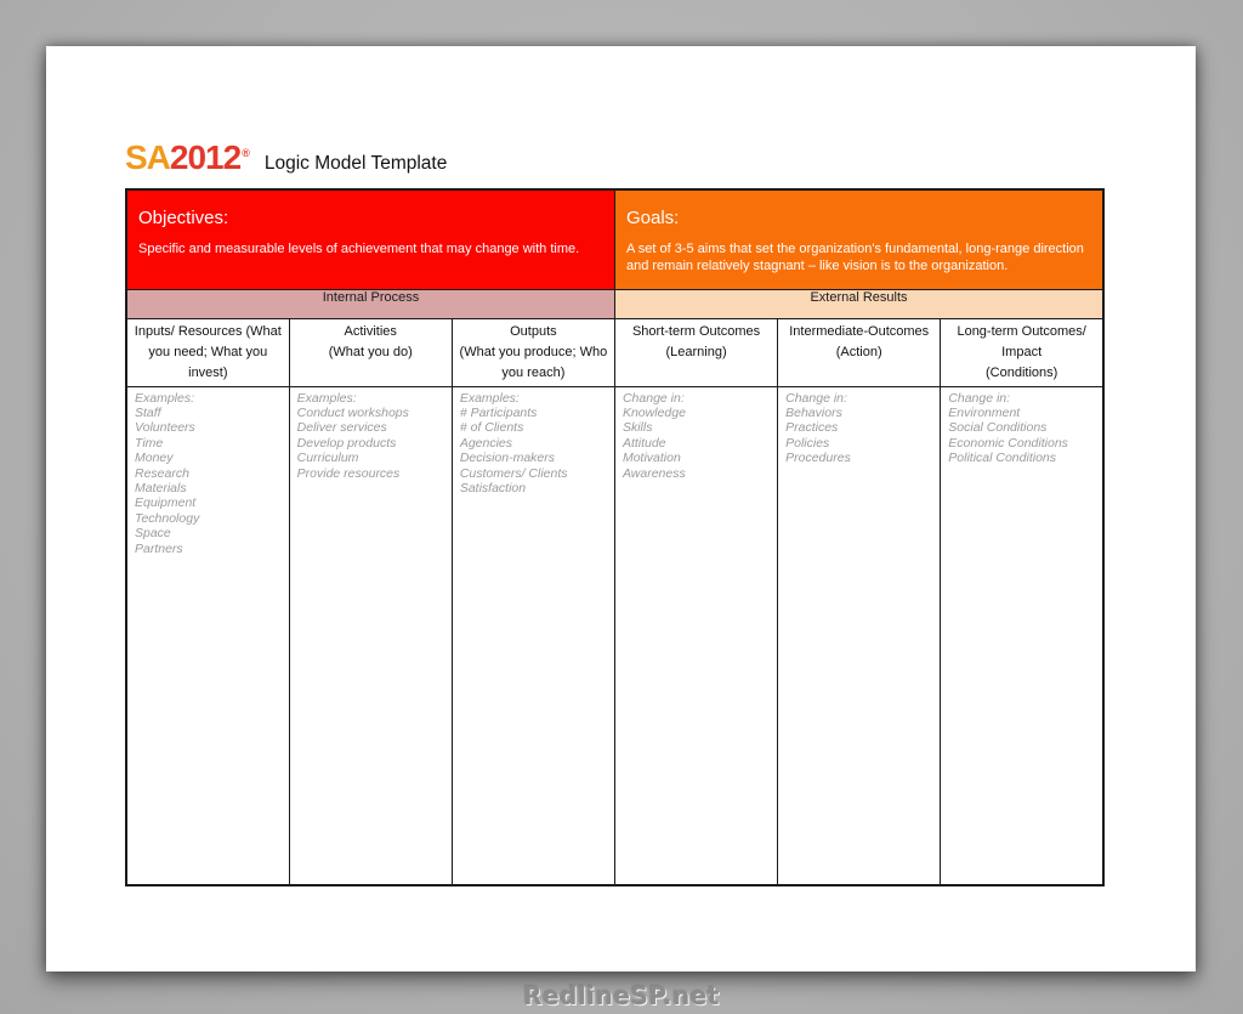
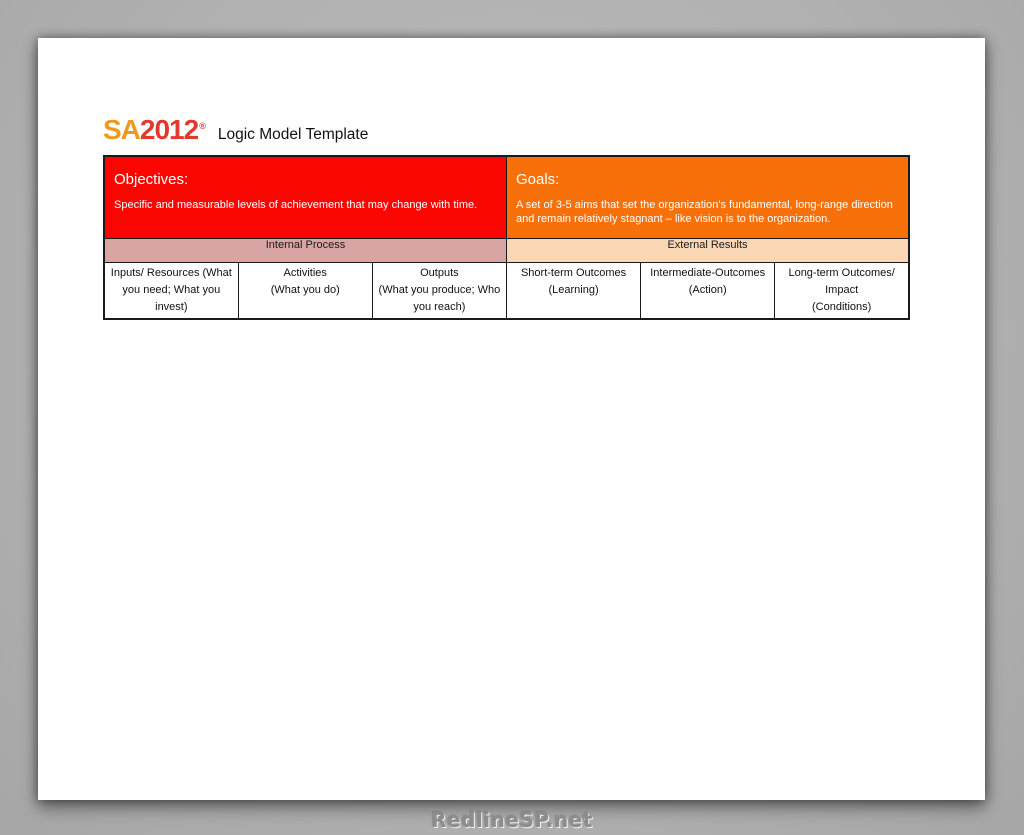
  SA2012®
  Logic Model Template
  Objectives: Specific and measurable levels of achievement that may change with time.	Goals: A set of 3-5 aims that set the organization's fundamental, long-range directionand remain relatively stagnant – like vision is to the organization.
  Internal Process	External Results
  Inputs/ Resources (Whatyou need; What youinvest)	Activities(What you do)	Outputs(What you produce; Whoyou reach)	Short-term Outcomes(Learning)	Intermediate-Outcomes(Action)	Long-term Outcomes/Impact(Conditions)
- Examples:StaffVolunteersTimeMoneyResearchMaterialsEquipmentTechnologySpacePartners	Examples:Conduct workshopsDeliver servicesDevelop productsCurriculumProvide resources	Examples:# Participants# of ClientsAgenciesDecision-makersCustomers/ ClientsSatisfaction	Change in:KnowledgeSkillsAttitudeMotivationAwareness	Change in:BehaviorsPracticesPoliciesProcedures	Change in:EnvironmentSocial ConditionsEconomic ConditionsPolitical Conditions
  RedlineSP.net
